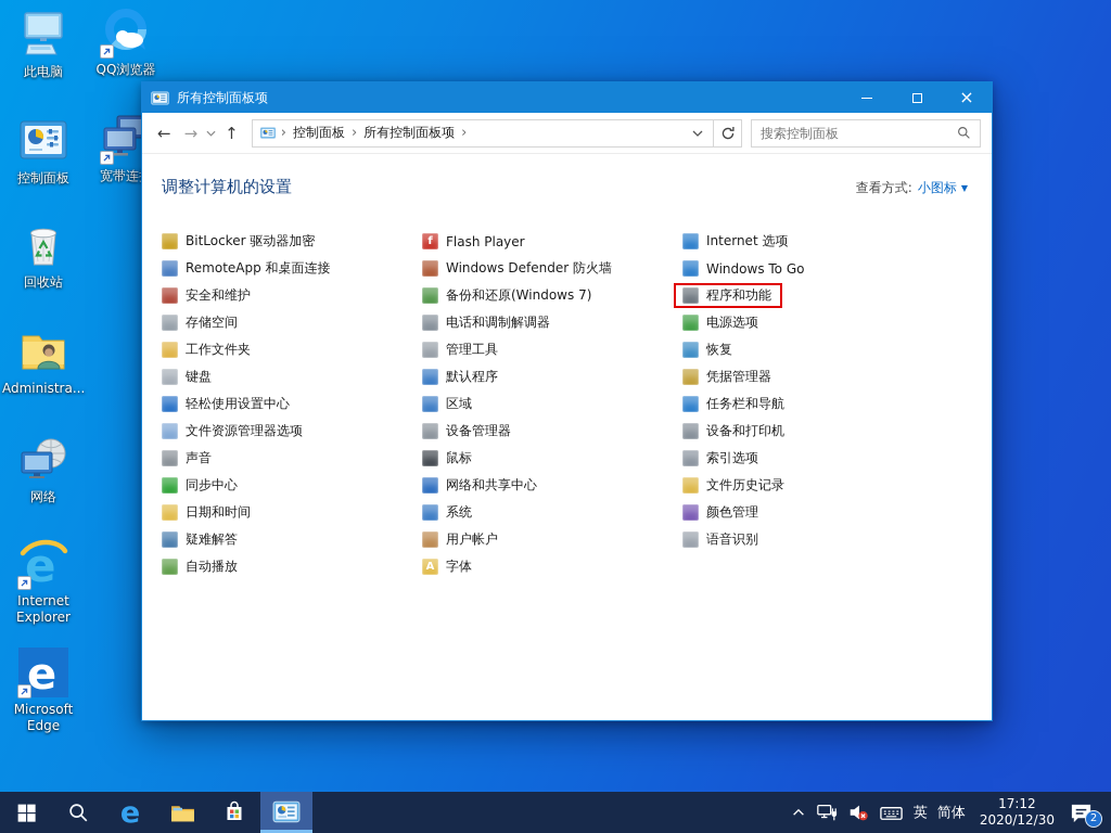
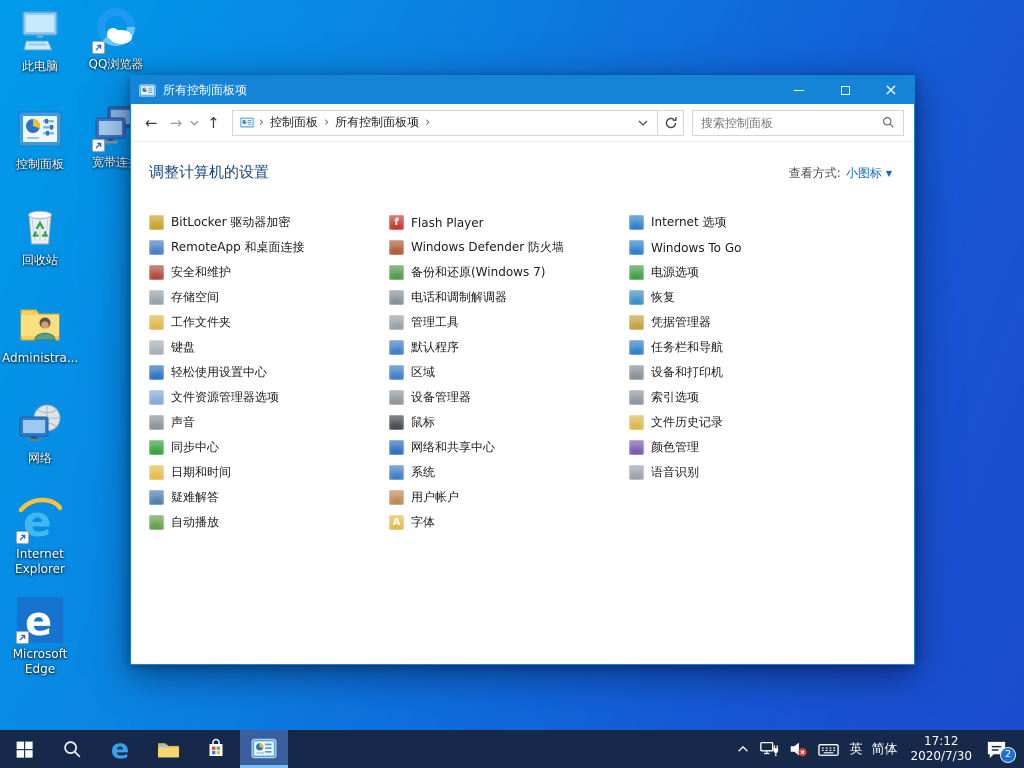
  此电脑
  QQ浏览器
  控制面板
  宽带连
  回收站
  Administra...
  网络
  e
  Internet Explorer
  e
  Microsoft Edge
  所有控制面板项
  ×
  ←
  →
  ↑
  ›
  控制面板
  ›
  所有控制面板项
  ›
  搜索控制面板
  调整计算机的设置
  查看方式:
  小图标
  ▼
  BitLocker 驱动器加密
  RemoteApp 和桌面连接
  安全和维护
  存储空间
  工作文件夹
  键盘
  轻松使用设置中心
  文件资源管理器选项
  声音
  同步中心
  日期和时间
  疑难解答
  自动播放
  f
  Flash Player
  Windows Defender 防火墙
  备份和还原(Windows 7)
  电话和调制解调器
  管理工具
  默认程序
  区域
  设备管理器
  鼠标
  网络和共享中心
  系统
  用户帐户
  A
  字体
  Internet 选项
  Windows To Go
- 程序和功能
  电源选项
  恢复
  凭据管理器
  任务栏和导航
  设备和打印机
  索引选项
  文件历史记录
  颜色管理
  语音识别
  e
  英
  简体
  17:12
- 2020/12/30
+ 2020/7/30
  2
